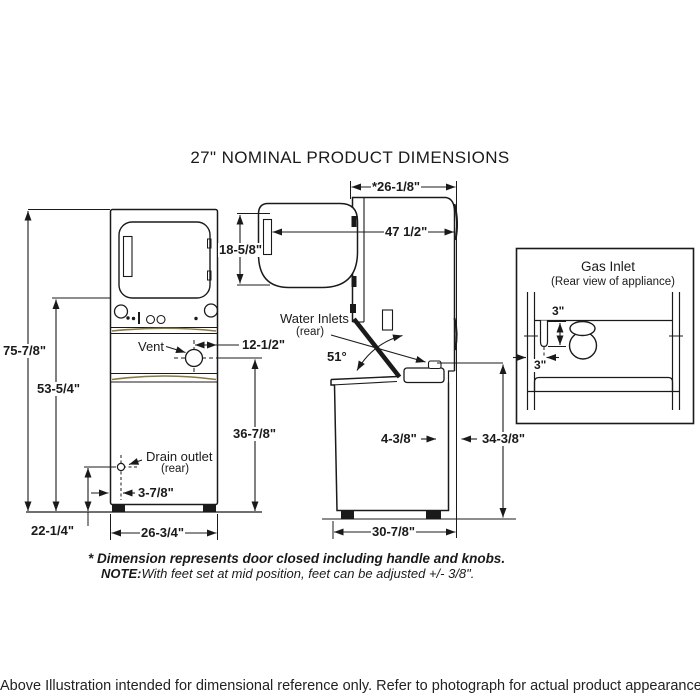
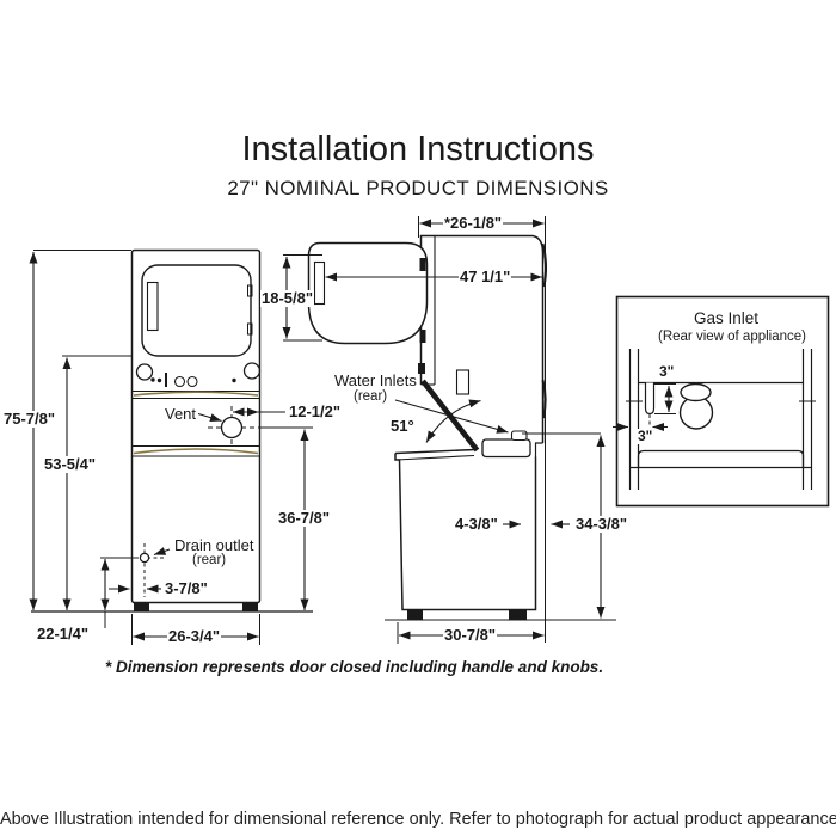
+ Installation Instructions
  27" NOMINAL PRODUCT DIMENSIONS
  75-7/8"
  53-5/4"
  22-1/4"
  Vent
  12-1/2"
  36-7/8"
  Drain outlet
  (rear)
  3-7/8"
  26-3/4"
  *26-1/8"
  18-5/8"
- 47 1/2"
+ 47 1/1"
  Water Inlets
  (rear)
  51°
  4-3/8"
  34-3/8"
  30-7/8"
  Gas Inlet
  (Rear view of appliance)
  3"
  3"
  * Dimension represents door closed including handle and knobs.
- NOTE:With feet set at mid position, feet can be adjusted +/- 3/8".
  Above Illustration intended for dimensional reference only. Refer to photograph for actual product appearance
